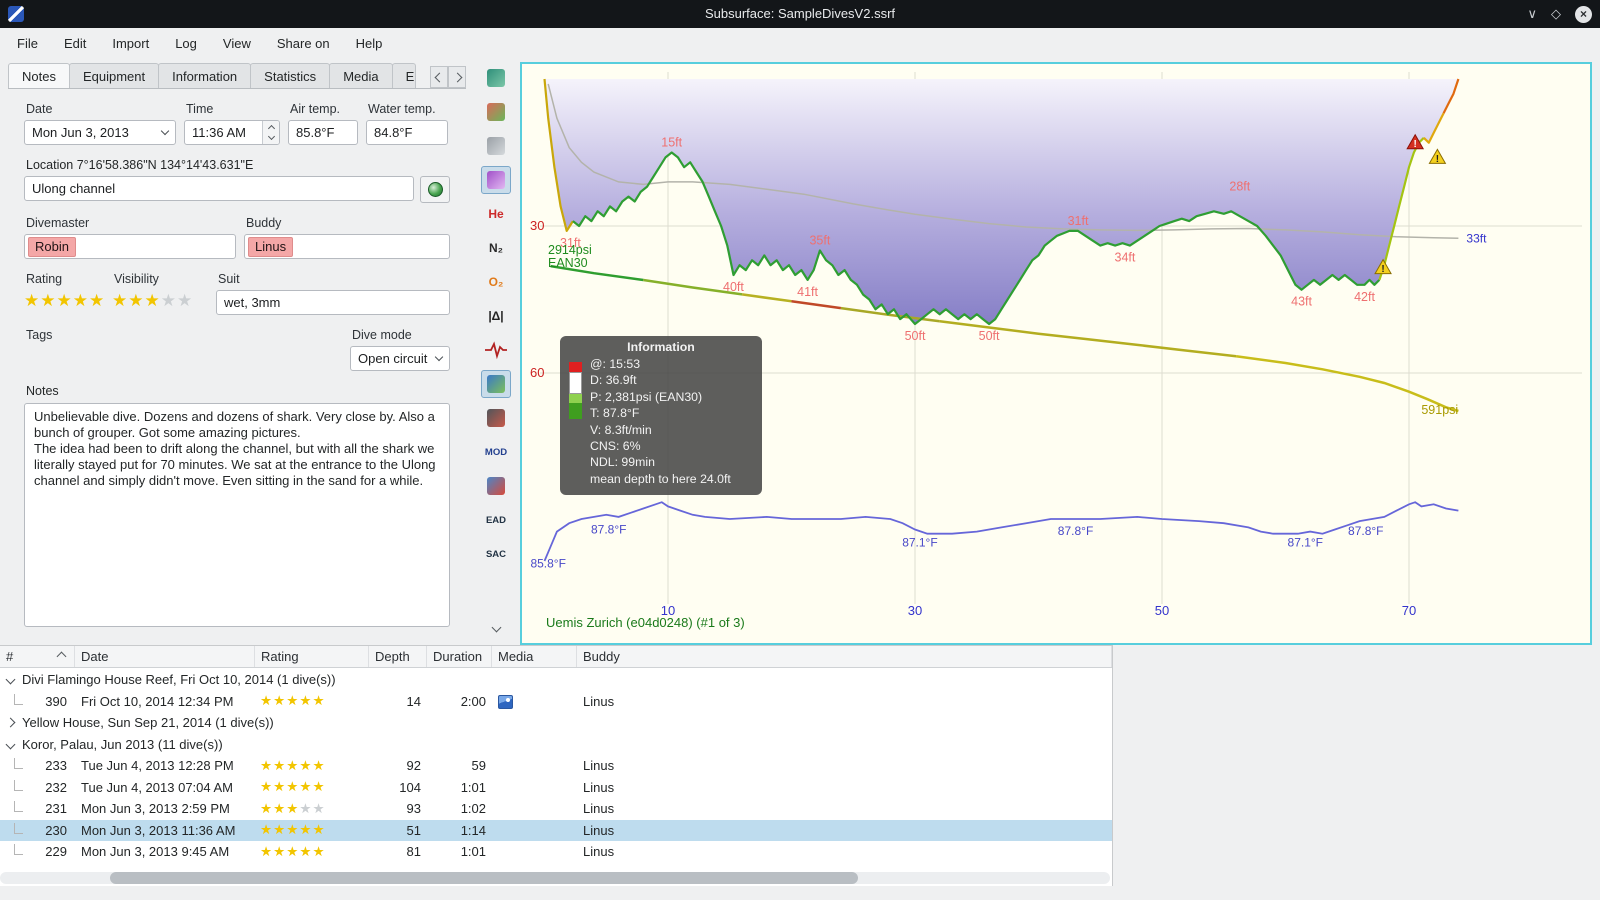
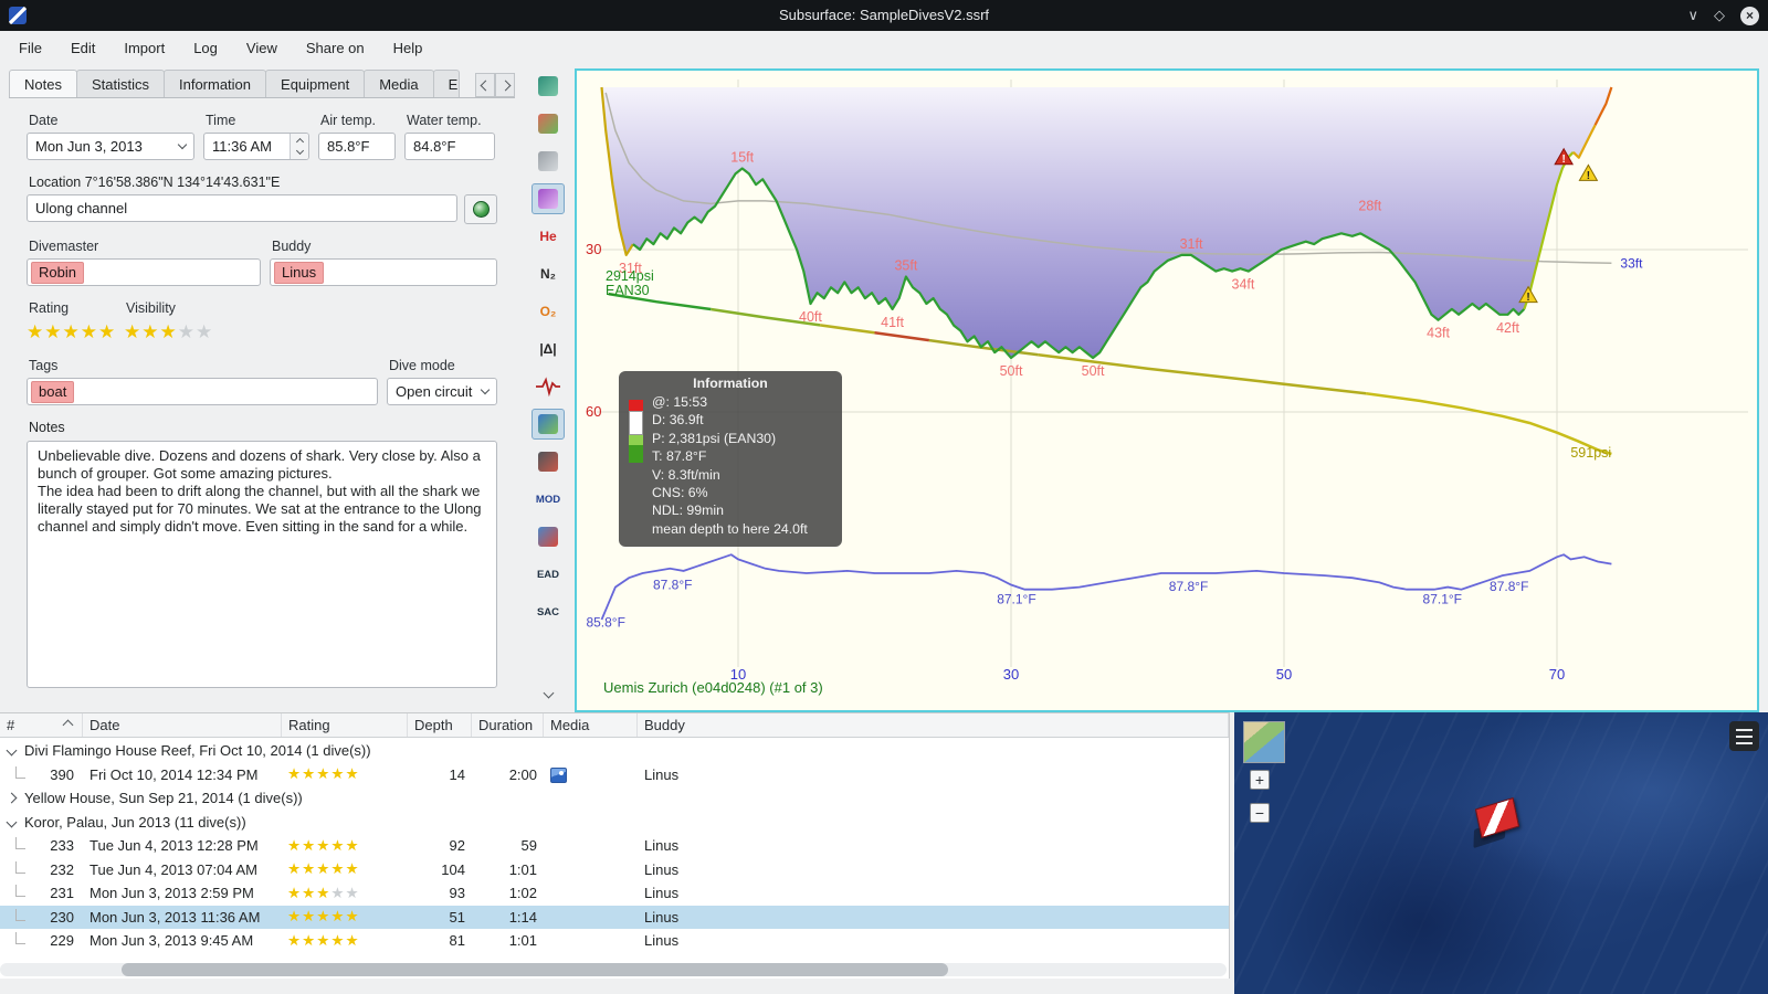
  Subsurface: SampleDivesV2.ssrf
  ∨
  ◇
  ×
  File
  Edit
  Import
  Log
  View
  Share on
  Help
  Notes
- Equipment
+ Statistics
  Information
- Statistics
+ Equipment
  Media
  E
  Date
  Mon Jun 3, 2013
  Time
  11:36 AM
  Air temp.
  85.8°F
  Water temp.
  84.8°F
  Location 7°16'58.386"N 134°14'43.631"E
  Ulong channel
  Divemaster
  Robin
  Buddy
  Linus
  Rating
  ★★★★★
  Visibility
  ★★★★★
- Suit
- wet, 3mm
  Tags
+ boat
  Dive mode
  Open circuit
  Notes
  Unbelievable dive. Dozens and dozens of shark. Very close by. Also a bunch of grouper. Got some amazing pictures.
  The idea had been to drift along the channel, but with all the shark we literally stayed put for 70 minutes. We sat at the entrance to the Ulong channel and simply didn't move. Even sitting in the sand for a while.
  He
  N₂
  O₂
  |Δ|
  MOD
  EAD
  SAC
  15ft
  31ft
  40ft
  35ft
  41ft
  50ft
  50ft
  31ft
  34ft
  28ft
  43ft
  42ft
  2914psi
  EAN30
  591psi
  33ft
  85.8°F
  87.8°F
  87.1°F
  87.8°F
  87.1°F
  87.8°F
  30
  60
  10
  30
  50
  70
  Uemis Zurich (e04d0248) (#1 of 3)
  !
  !
  !
  Information
  @: 15:53
  D: 36.9ft
  P: 2,381psi (EAN30)
  T: 87.8°F
  V: 8.3ft/min
  CNS: 6%
  NDL: 99min
  mean depth to here 24.0ft
  #
  Date
  Rating
  Depth
  Duration
  Media
  Buddy
  Divi Flamingo House Reef, Fri Oct 10, 2014 (1 dive(s))
  390
  Fri Oct 10, 2014 12:34 PM
  ★★★★★
  14
  2:00
  Linus
  Yellow House, Sun Sep 21, 2014 (1 dive(s))
  Koror, Palau, Jun 2013 (11 dive(s))
  233
  Tue Jun 4, 2013 12:28 PM
  ★★★★★
  92
  59
  Linus
  232
  Tue Jun 4, 2013 07:04 AM
  ★★★★★
  104
  1:01
  Linus
  231
  Mon Jun 3, 2013 2:59 PM
  ★★★★★
  93
  1:02
  Linus
  230
  Mon Jun 3, 2013 11:36 AM
  ★★★★★
  51
  1:14
  Linus
  229
  Mon Jun 3, 2013 9:45 AM
  ★★★★★
  81
  1:01
  Linus
+ +
+ −
